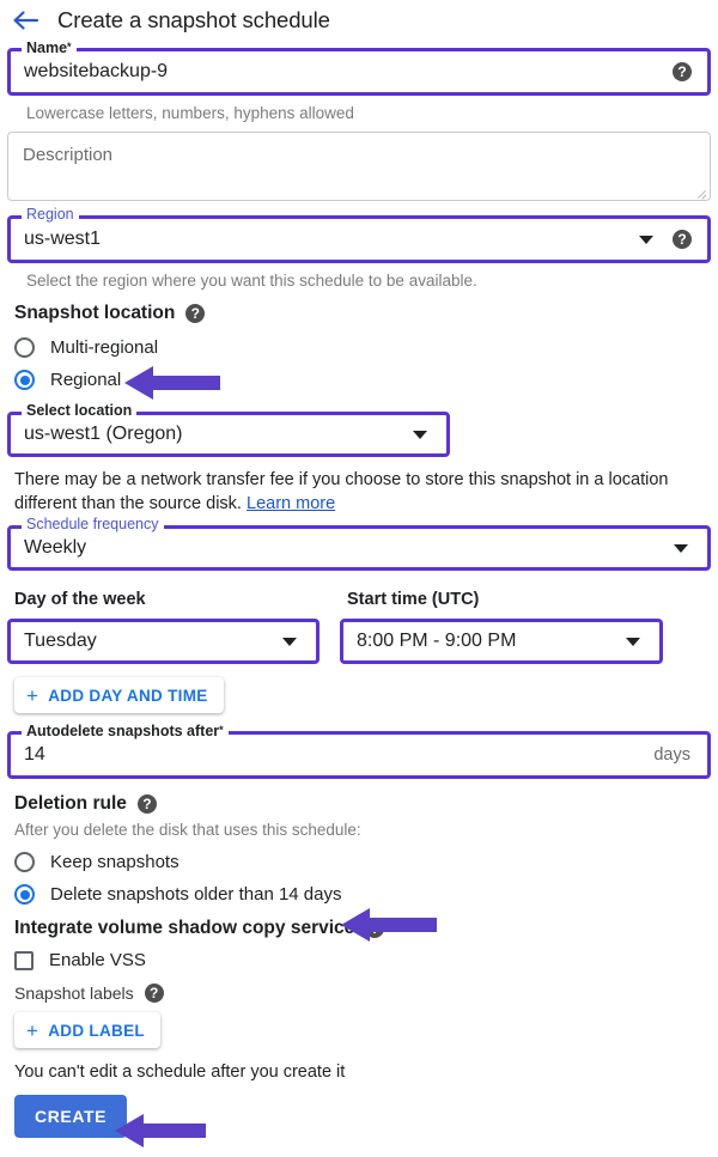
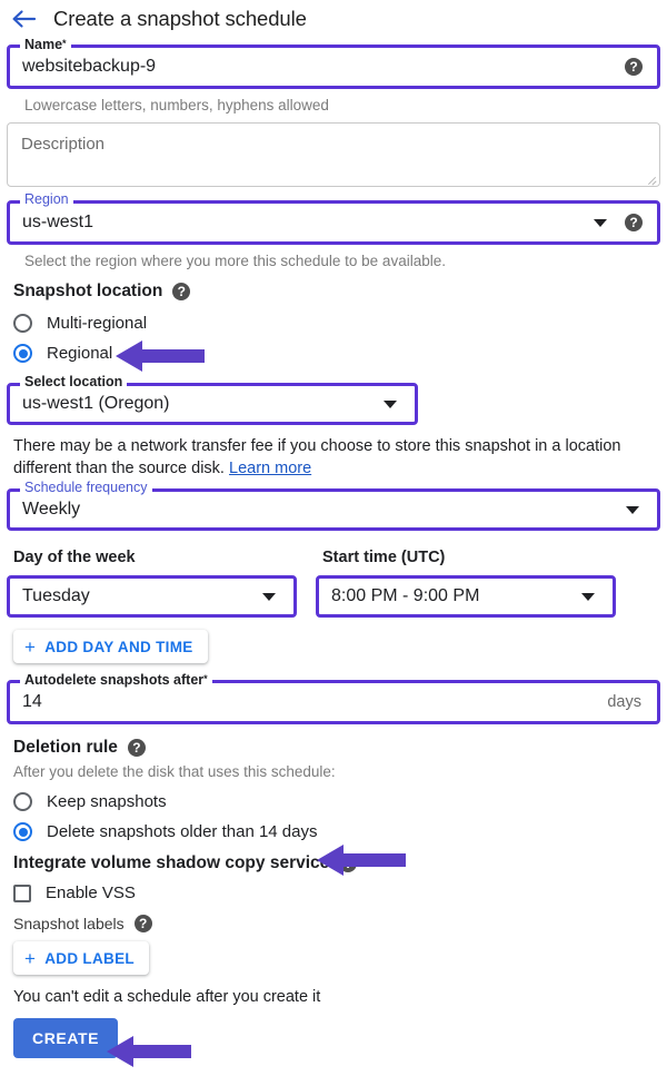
  Create a snapshot schedule
  Name*
  websitebackup-9
  ?
  Lowercase letters, numbers, hyphens allowed
  Description
  Region
  us-west1
  ?
- Select the region where you want this schedule to be available.
+ Select the region where you more this schedule to be available.
  Snapshot location
  ?
  Multi-regional
  Regional
  Select location
  us-west1 (Oregon)
  There may be a network transfer fee if you choose to store this snapshot in a location different than the source disk. Learn more
  Schedule frequency
  Weekly
  Day of the week
  Tuesday
  Start time (UTC)
  8:00 PM - 9:00 PM
  +
  ADD DAY AND TIME
  Autodelete snapshots after*
  14
  days
  Deletion rule
  ?
  After you delete the disk that uses this schedule:
  Keep snapshots
  Delete snapshots older than 14 days
  Integrate volume shadow copy servic
  Enable VSS
  Snapshot labels
  ?
  +
  ADD LABEL
  You can't edit a schedule after you create it
  CREATE
